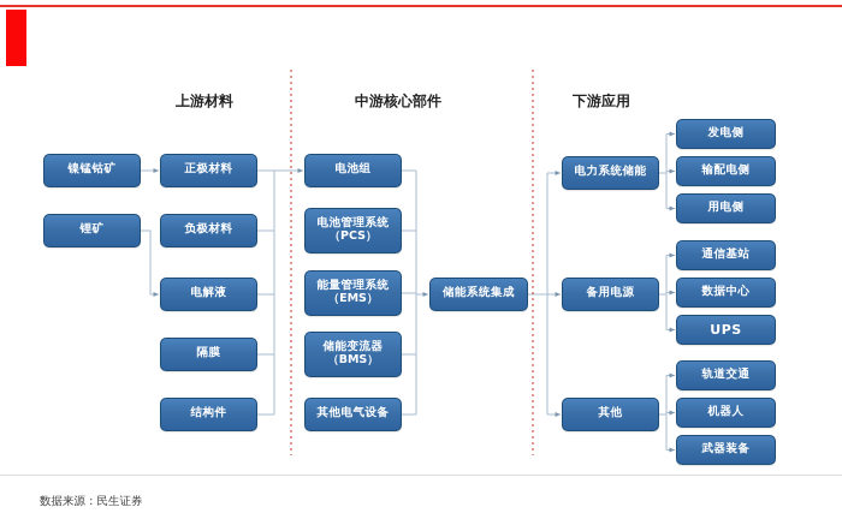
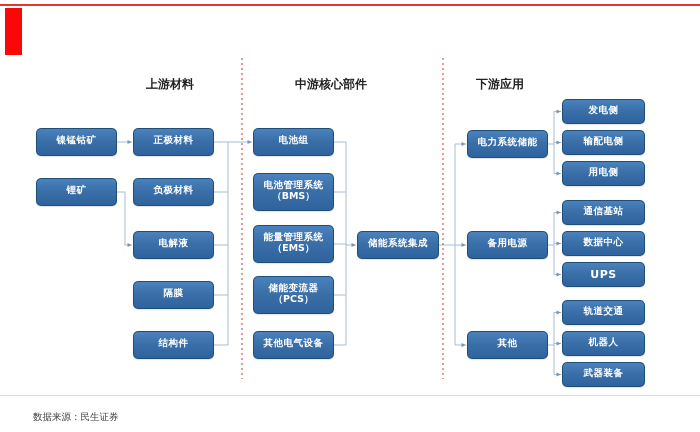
  上游材料
  中游核心部件
  下游应用
  镍锰钴矿
  锂矿
  正极材料
  负极材料
  电解液
  隔膜
  结构件
  电池组
  电池管理系统
- （PCS）
+ （BMS）
  能量管理系统
  （EMS）
  储能变流器
- （BMS）
+ （PCS）
  其他电气设备
  储能系统集成
  电力系统储能
  备用电源
  其他
  发电侧
  输配电侧
  用电侧
  通信基站
  数据中心
  UPS
  轨道交通
  机器人
  武器装备
  数据来源：民生证券
